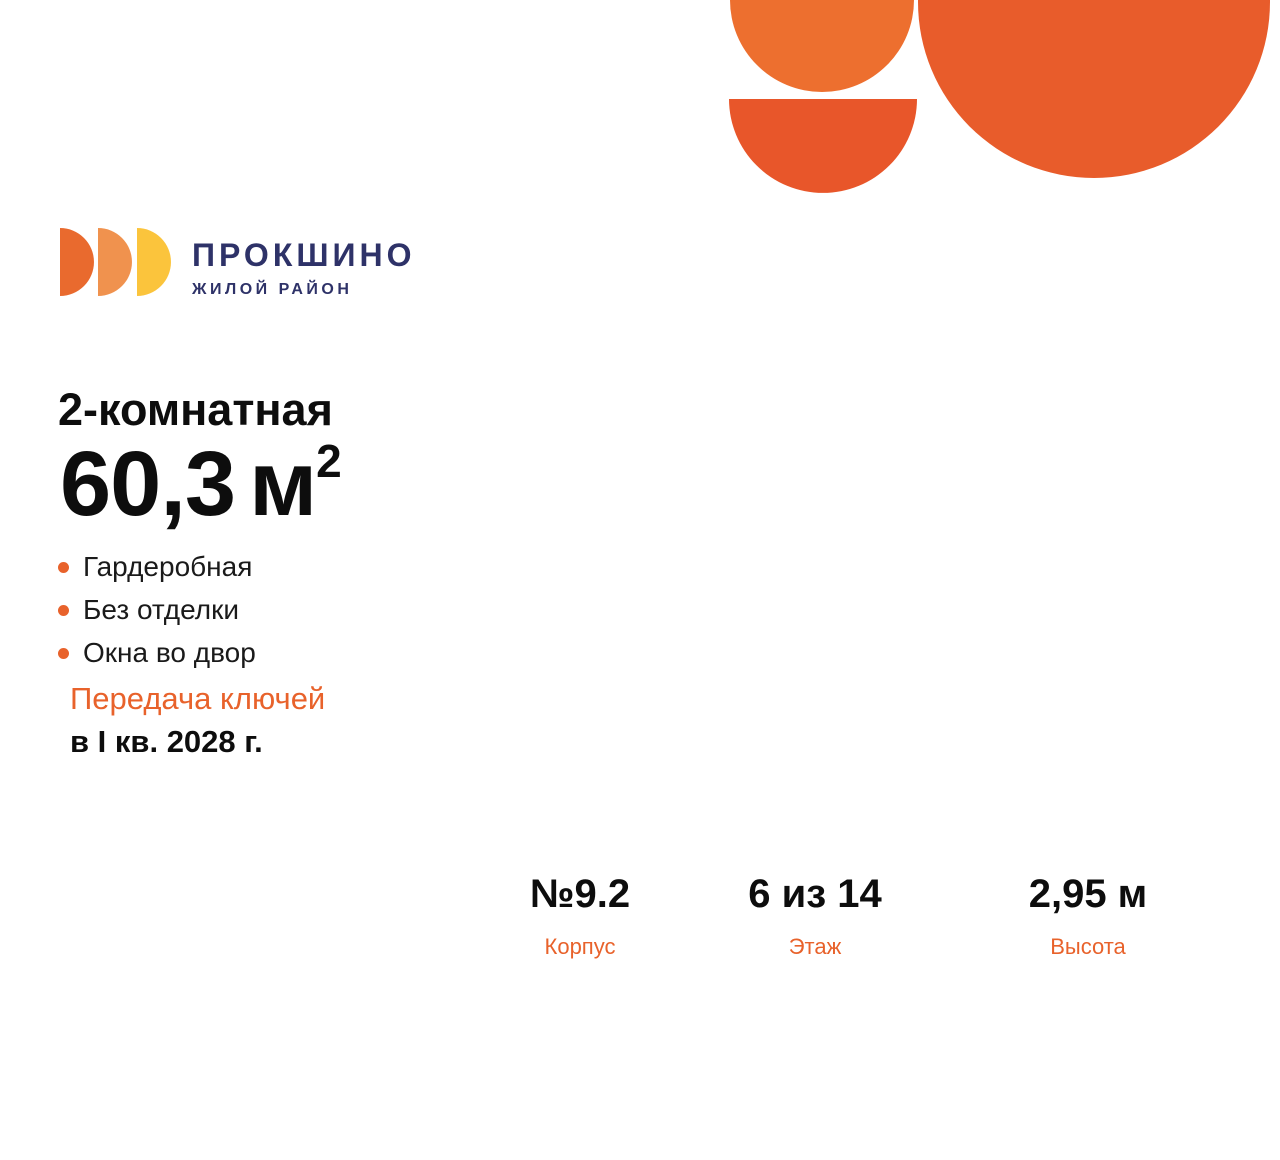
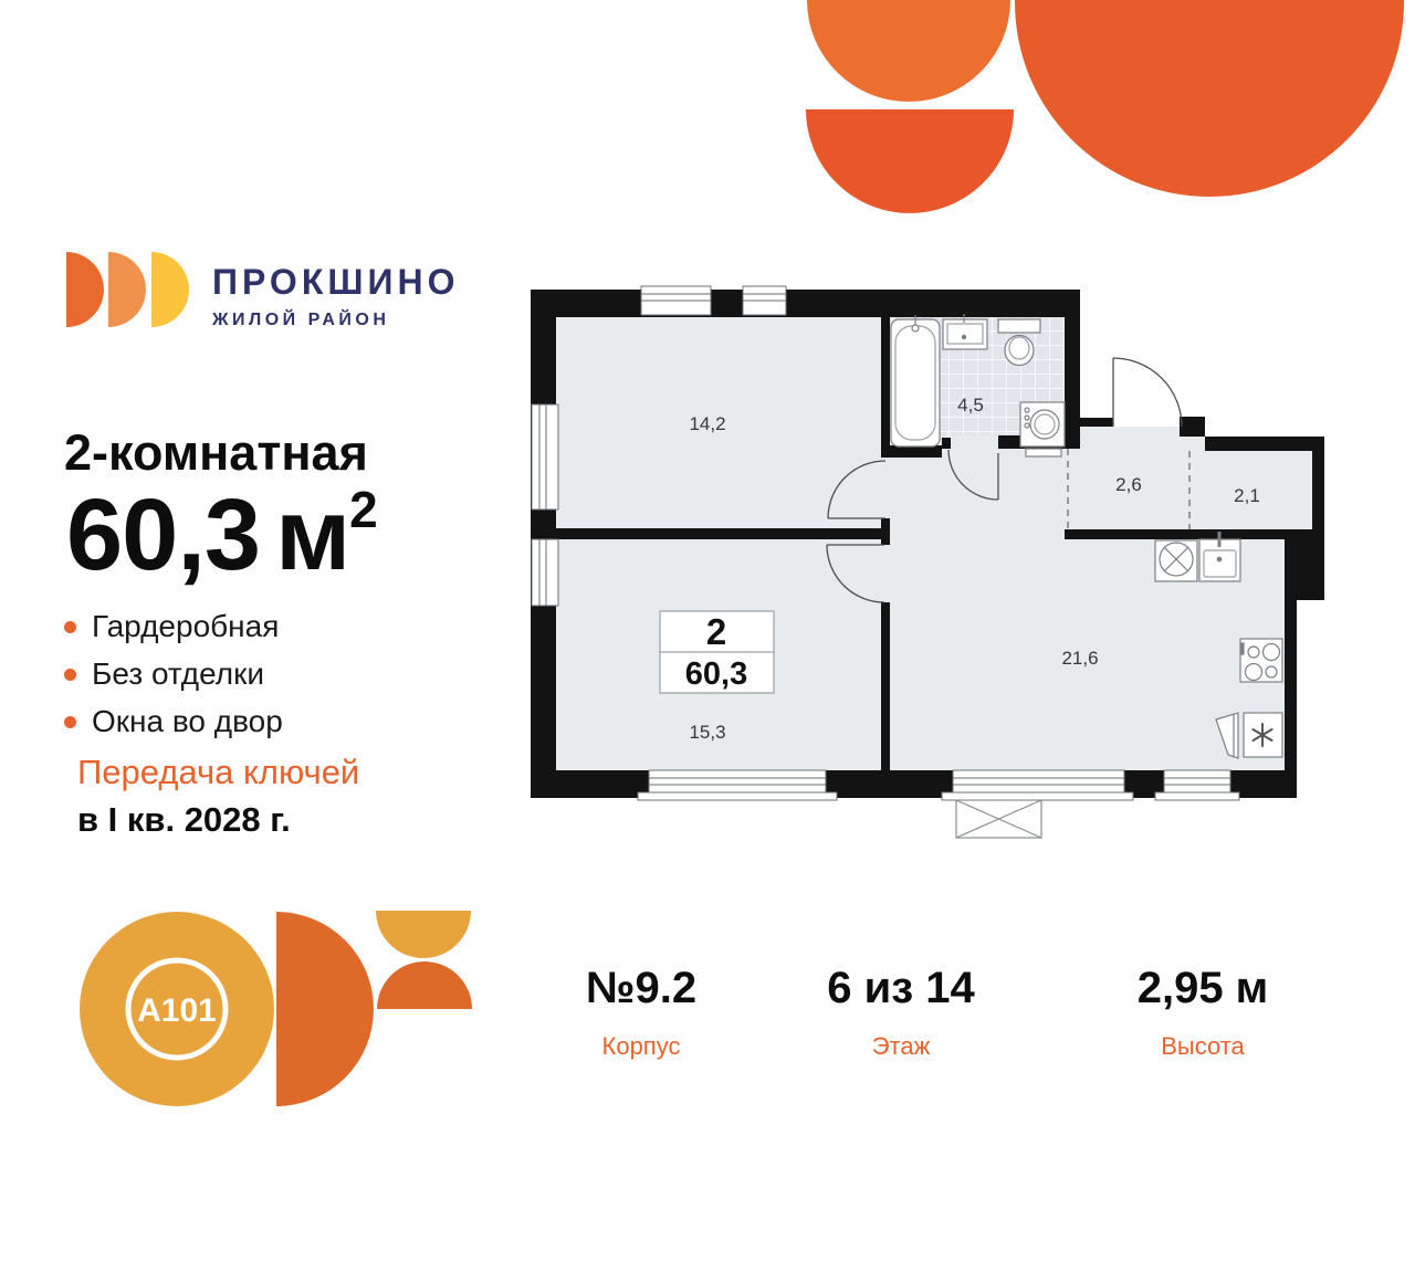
  ПРОКШИНО
  ЖИЛОЙ РАЙОН
  2-комнатная
  60,3 м2
  Гардеробная
  Без отделки
  Окна во двор
  Передача ключей
  в I кв. 2028 г.
+ A101
+ 2
+ 60,3
+ 14,2
+ 4,5
+ 2,6
+ 2,1
+ 21,6
+ 15,3
  №9.2
  Корпус
  6 из 14
  Этаж
  2,95 м
  Высота
